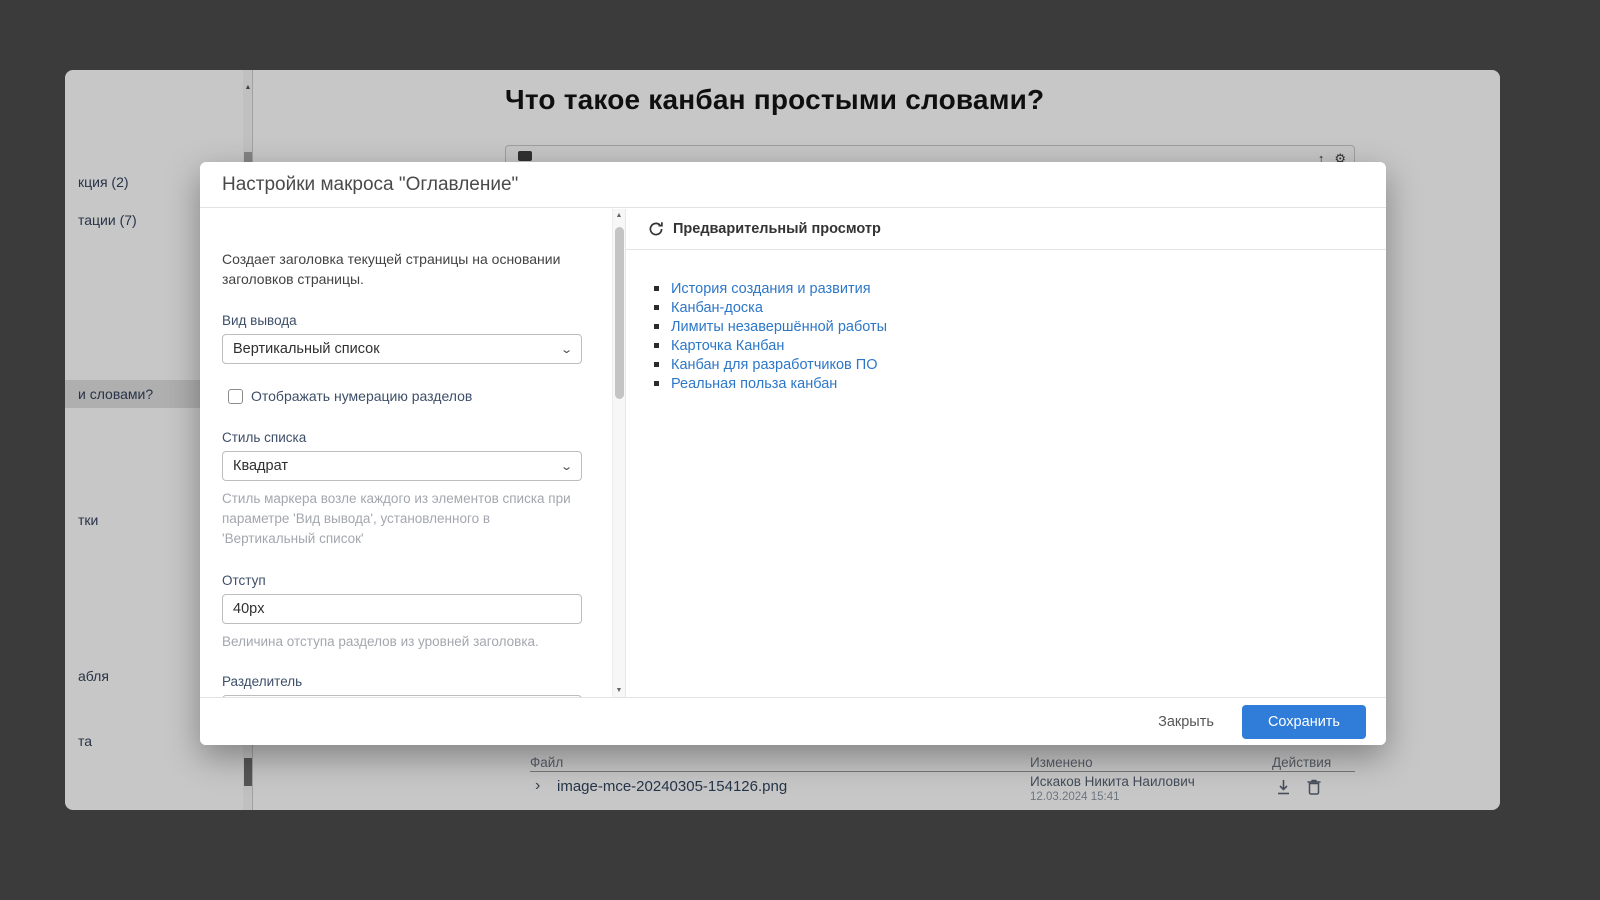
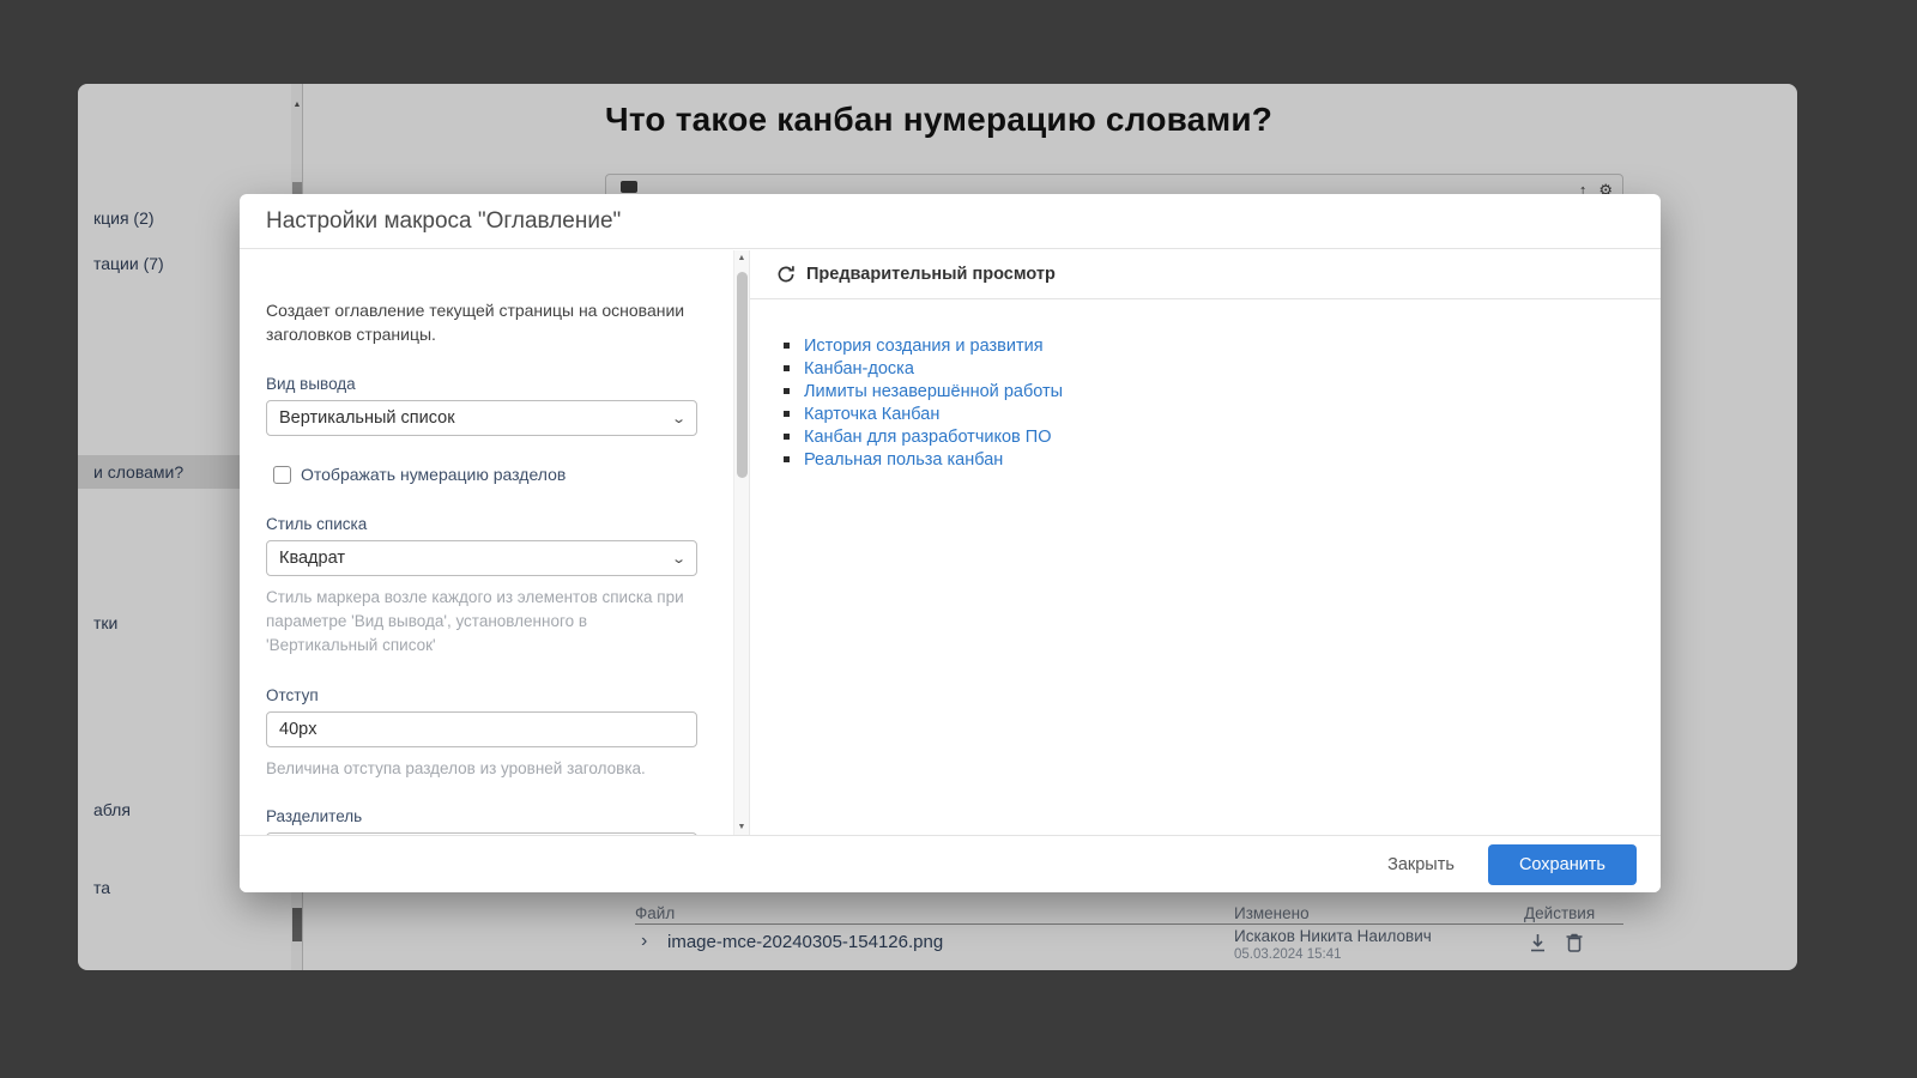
  кция (2)
  тации (7)
  и словами?
  тки
  абля
  та
- Что такое канбан простыми словами?
+ Что такое канбан нумерацию словами?
  ↑
  ⚙
  Файл
  Изменено
  Действия
  ›
  image-mce-20240305-154126.png
  Искаков Никита Наилович
- 12.03.2024 15:41
+ 05.03.2024 15:41
  Настройки макроса "Оглавление"
- Создает заголовка текущей страницы на основании заголовков страницы.
+ Создает оглавление текущей страницы на основании заголовков страницы.
  Вид вывода
  Вертикальный список
  ⌄
  Отображать нумерацию разделов
  Стиль списка
  Квадрат
  ⌄
  Стиль маркера возле каждого из элементов списка при параметре 'Вид вывода', установленного в 'Вертикальный список'
  Отступ
  40px
  Величина отступа разделов из уровней заголовка.
  Разделитель
  Предварительный просмотр
  История создания и развития
  Канбан-доска
  Лимиты незавершённой работы
  Карточка Канбан
  Канбан для разработчиков ПО
  Реальная польза канбан
  Закрыть
  Сохранить
